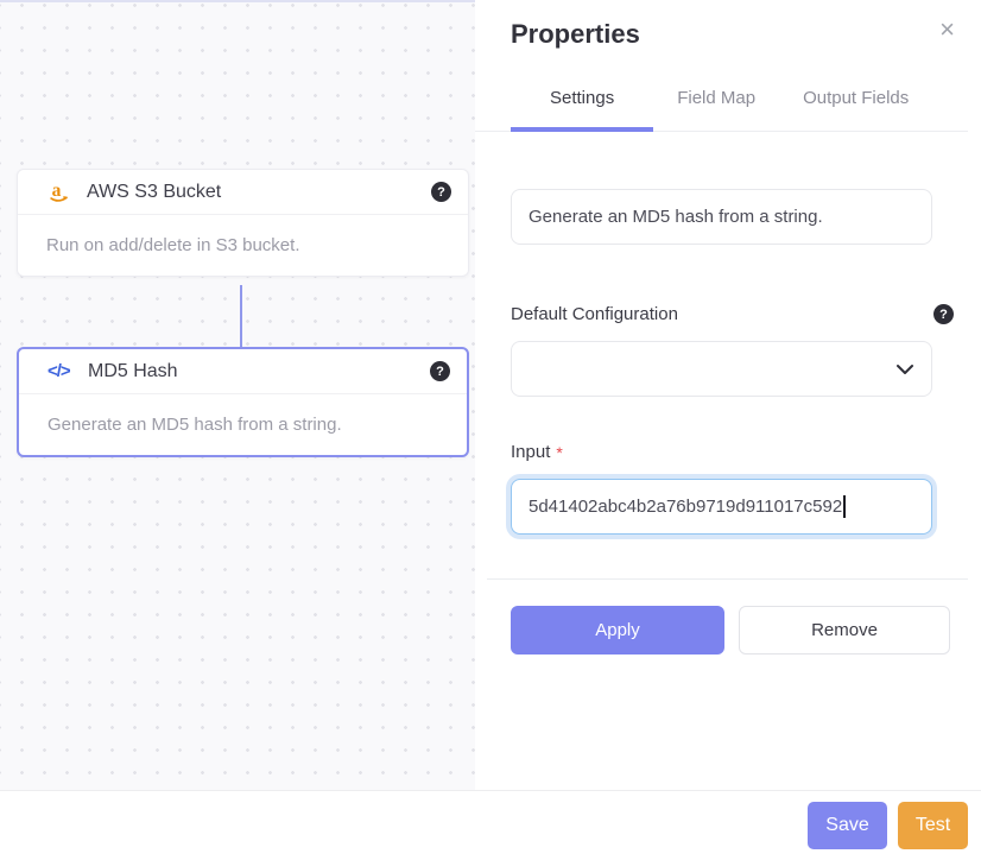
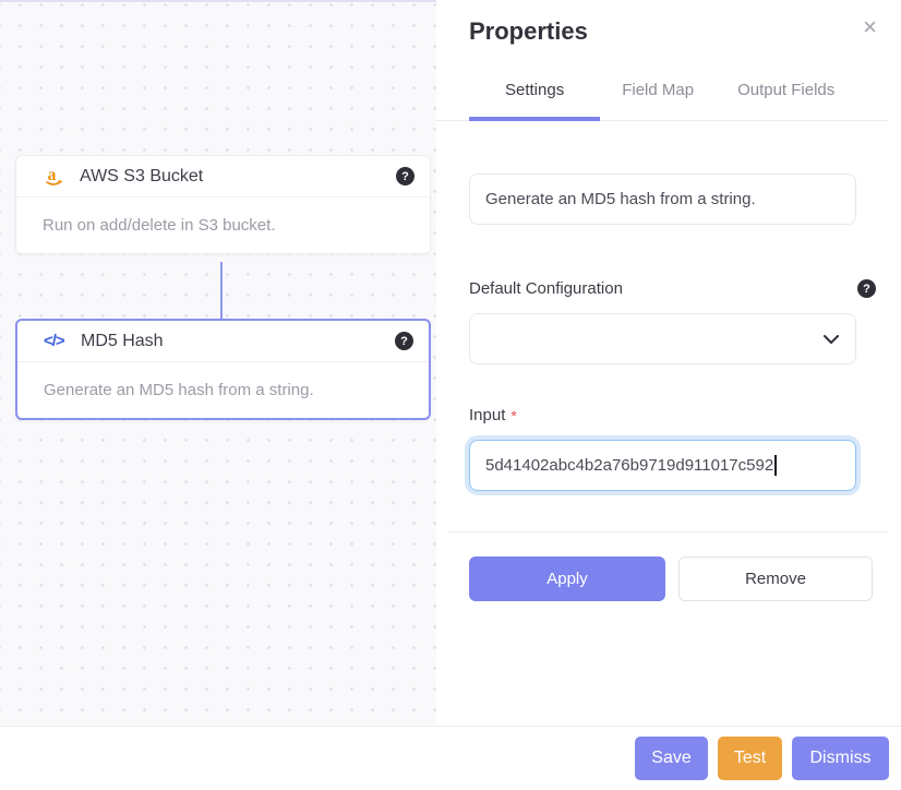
  a
  AWS S3 Bucket
  ?
  Run on add/delete in S3 bucket.
  </>
  MD5 Hash
  ?
  Generate an MD5 hash from a string.
  Properties
  ×
  Settings
  Field Map
  Output Fields
  Generate an MD5 hash from a string.
  Default Configuration
  ?
  Input
  *
  5d41402abc4b2a76b9719d911017c592
  Apply
  Remove
  Save
  Test
+ Dismiss
